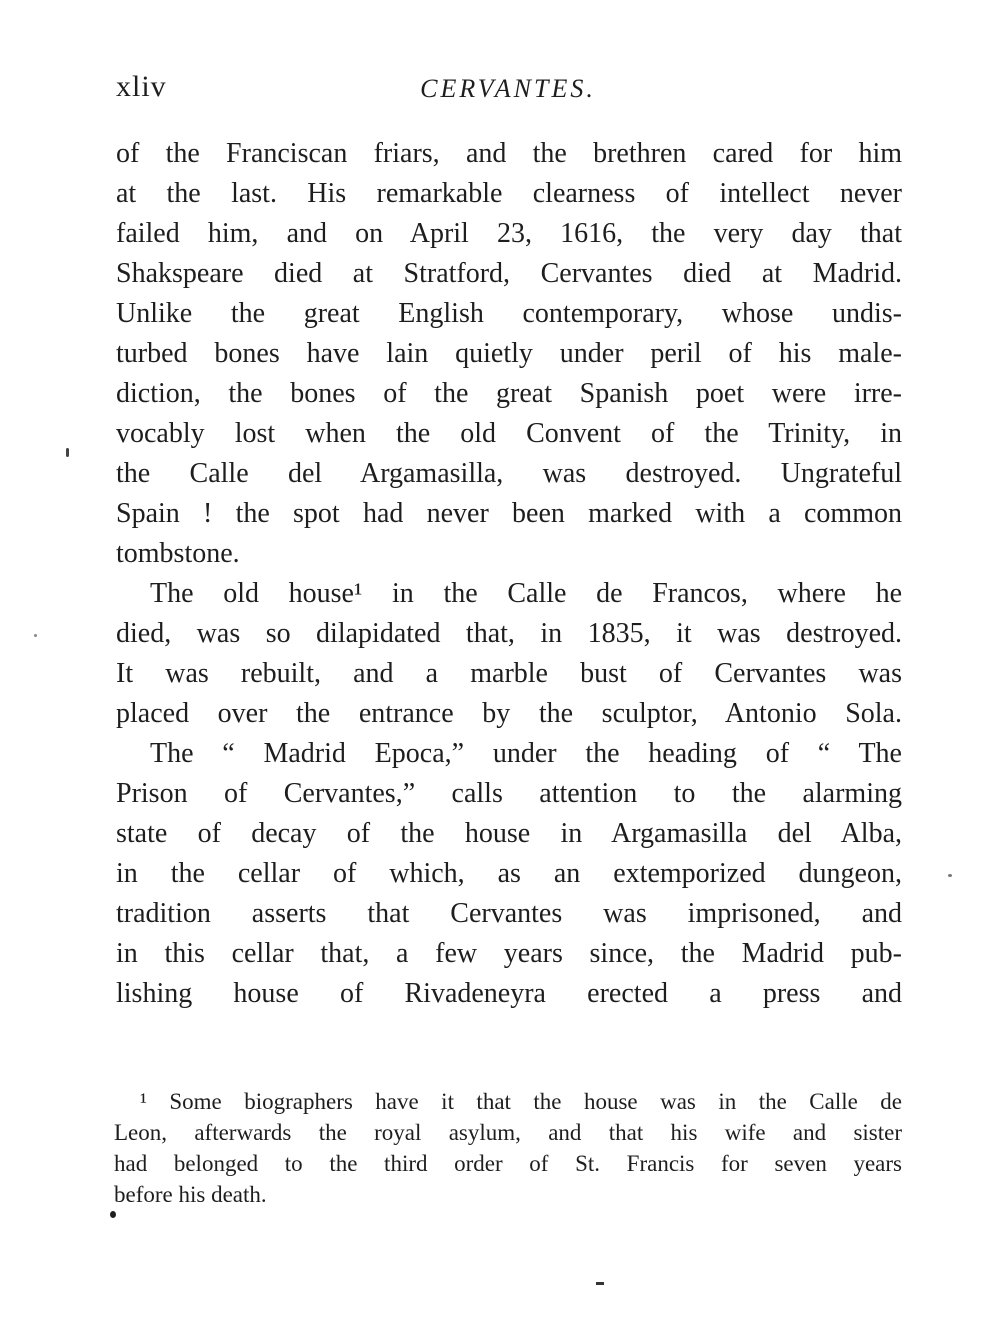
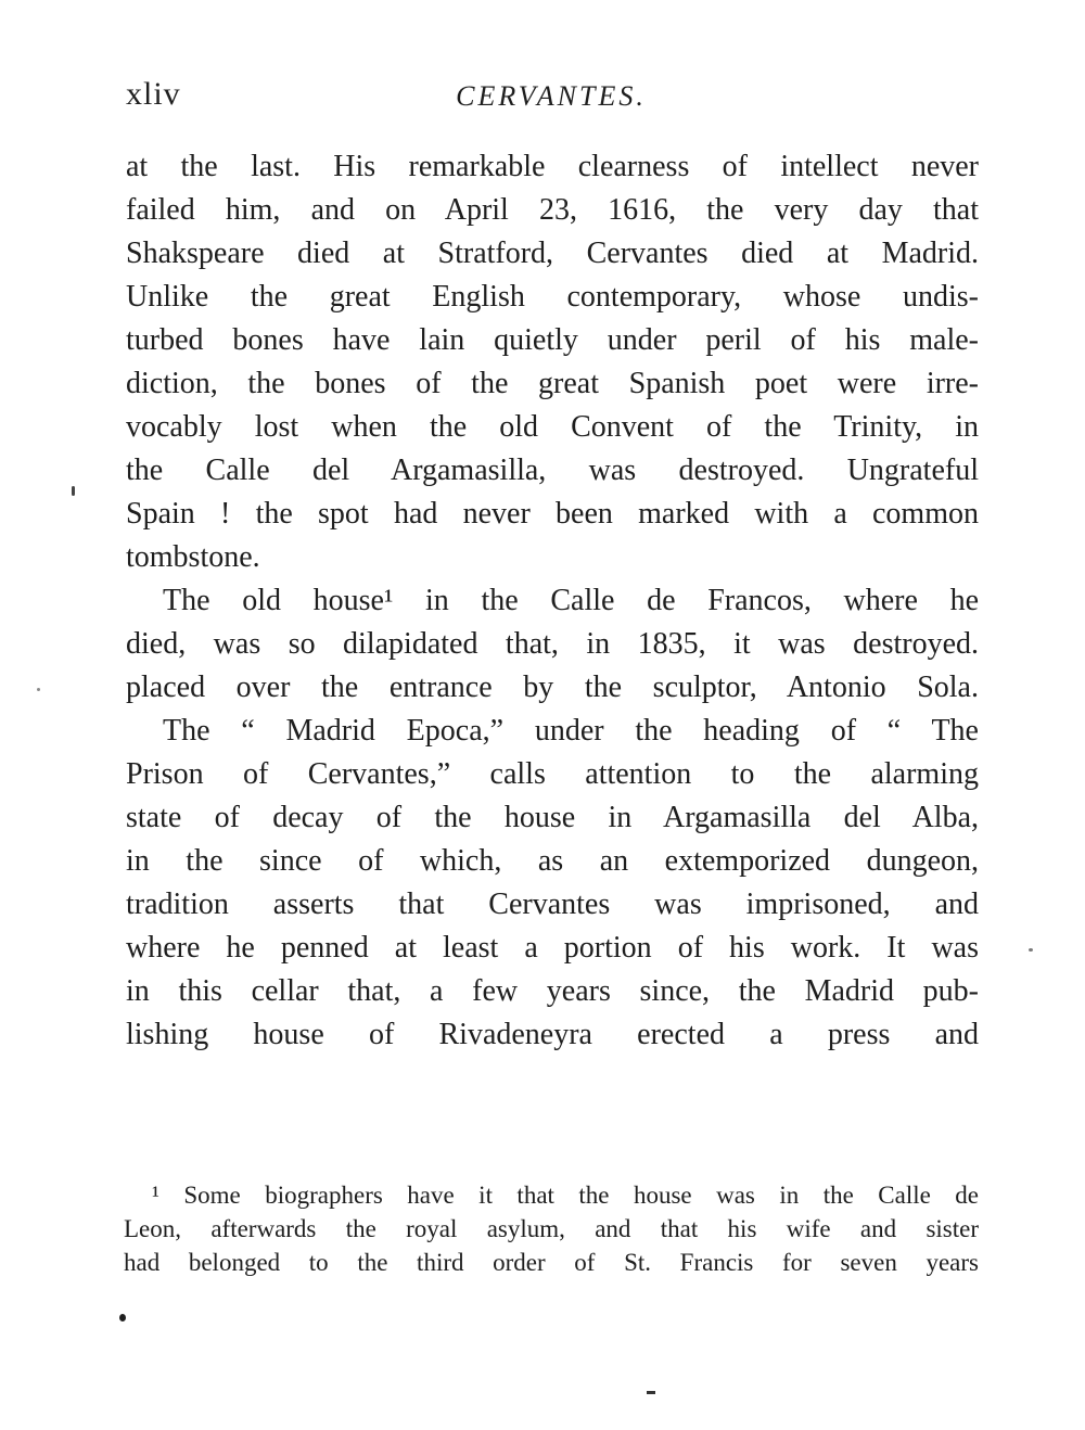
  xliv
  CERVANTES.
- of the Franciscan friars, and the brethren cared for him
  at the last. His remarkable clearness of intellect never
  failed him, and on April 23, 1616, the very day that
  Shakspeare died at Stratford, Cervantes died at Madrid.
  Unlike the great English contemporary, whose undis-
  turbed bones have lain quietly under peril of his male-
  diction, the bones of the great Spanish poet were irre-
  vocably lost when the old Convent of the Trinity, in
  the Calle del Argamasilla, was destroyed. Ungrateful
  Spain ! the spot had never been marked with a common
  tombstone.
  The old house¹ in the Calle de Francos, where he
  died, was so dilapidated that, in 1835, it was destroyed.
- It was rebuilt, and a marble bust of Cervantes was
  placed over the entrance by the sculptor, Antonio Sola.
  The “ Madrid Epoca,” under the heading of “ The
  Prison of Cervantes,” calls attention to the alarming
  state of decay of the house in Argamasilla del Alba,
- in the cellar of which, as an extemporized dungeon,
+ in the since of which, as an extemporized dungeon,
  tradition asserts that Cervantes was imprisoned, and
+ where he penned at least a portion of his work. It was
  in this cellar that, a few years since, the Madrid pub-
  lishing house of Rivadeneyra erected a press and
  ¹ Some biographers have it that the house was in the Calle de
  Leon, afterwards the royal asylum, and that his wife and sister
  had belonged to the third order of St. Francis for seven years
- before his death.
